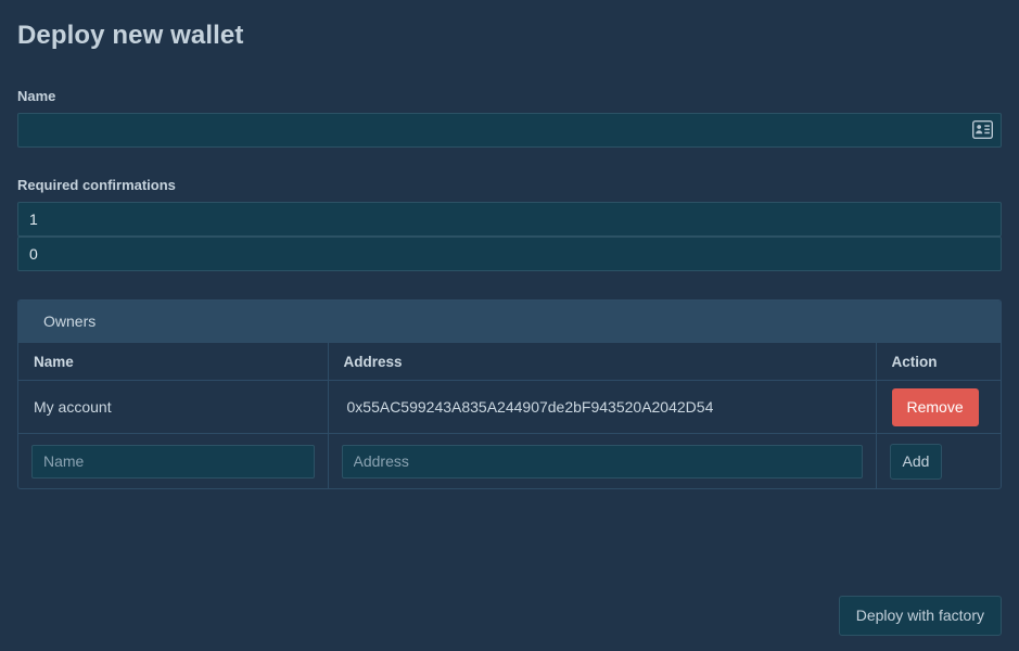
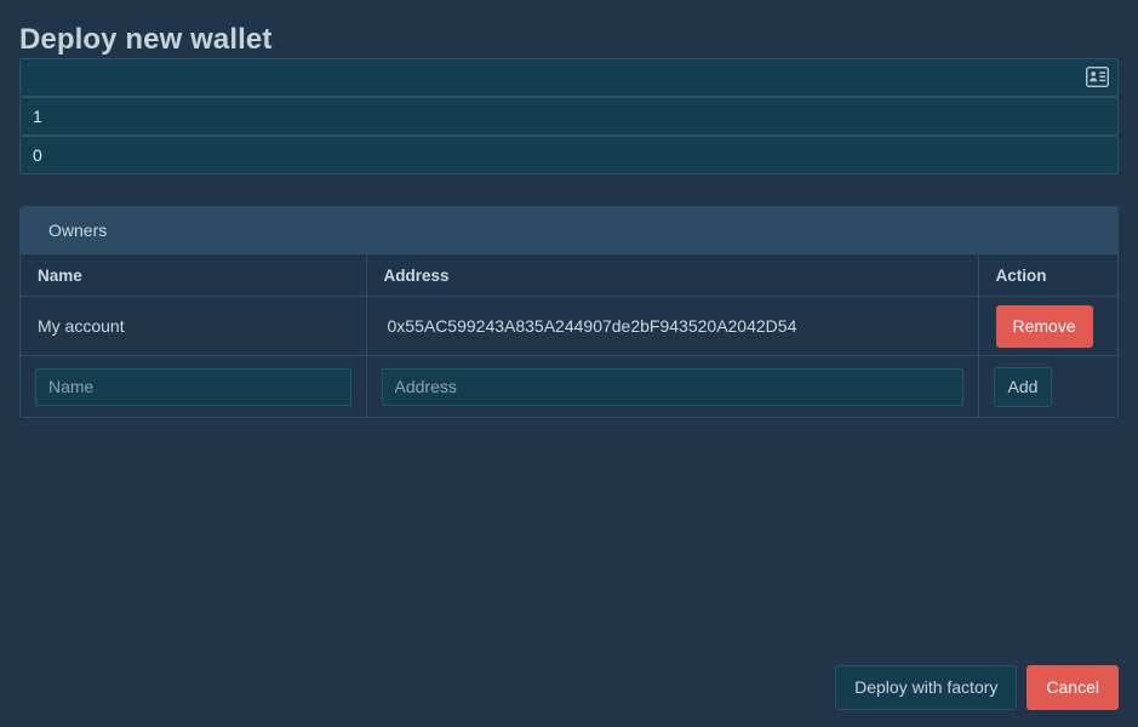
  Deploy new wallet
- Name
- Required confirmations
  1
  0
  Owners
  Name	Address	Action
  My account	0x55AC599243A835A244907de2bF943520A2042D54	Remove
  Name	Address	Add
  Deploy with factory
+ Cancel
